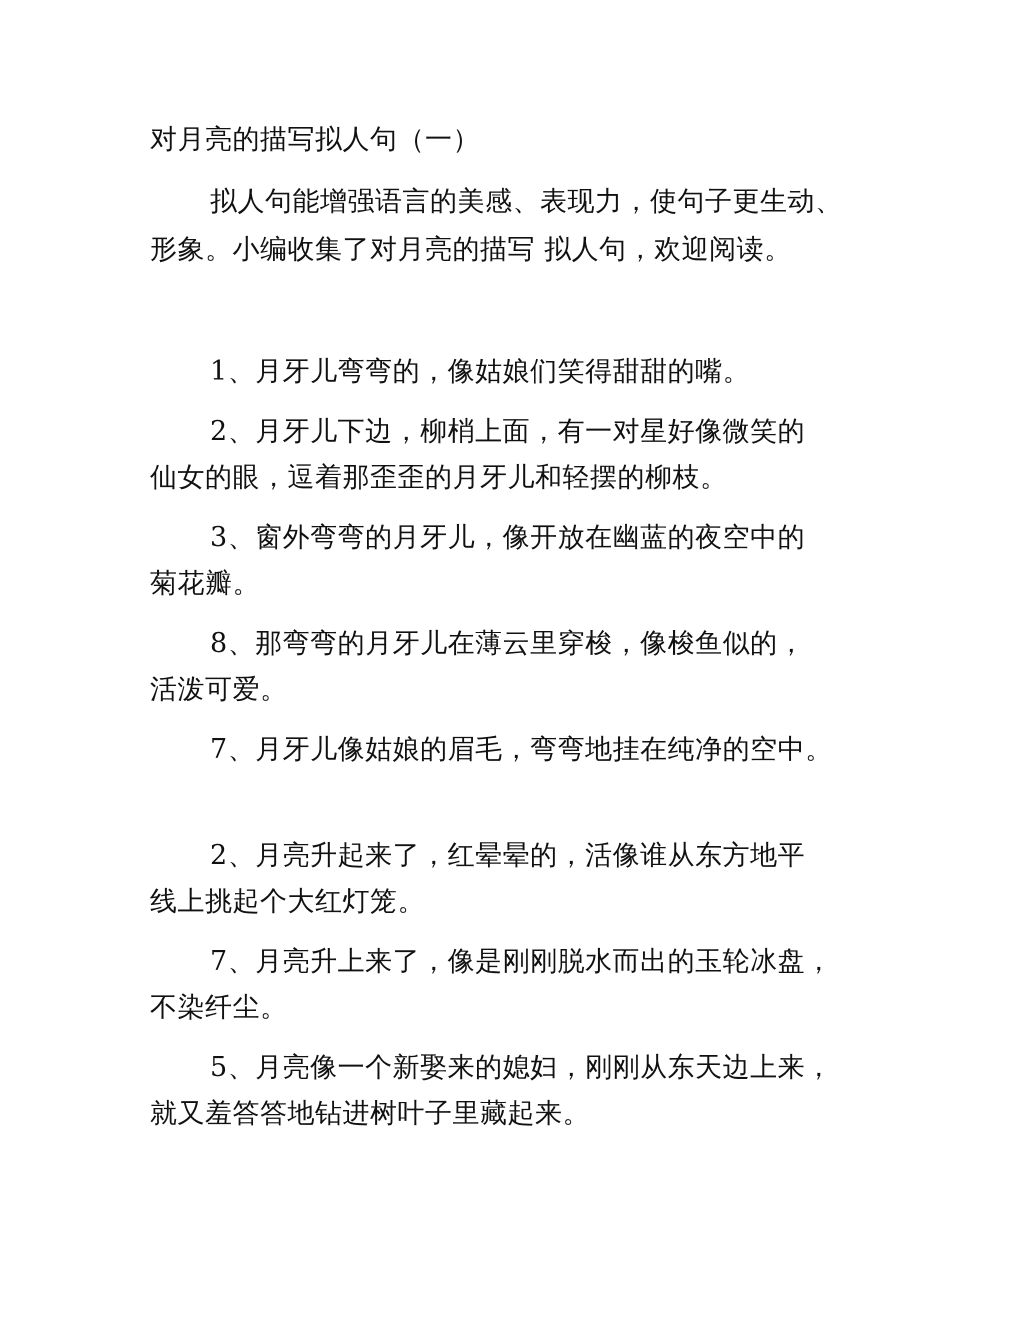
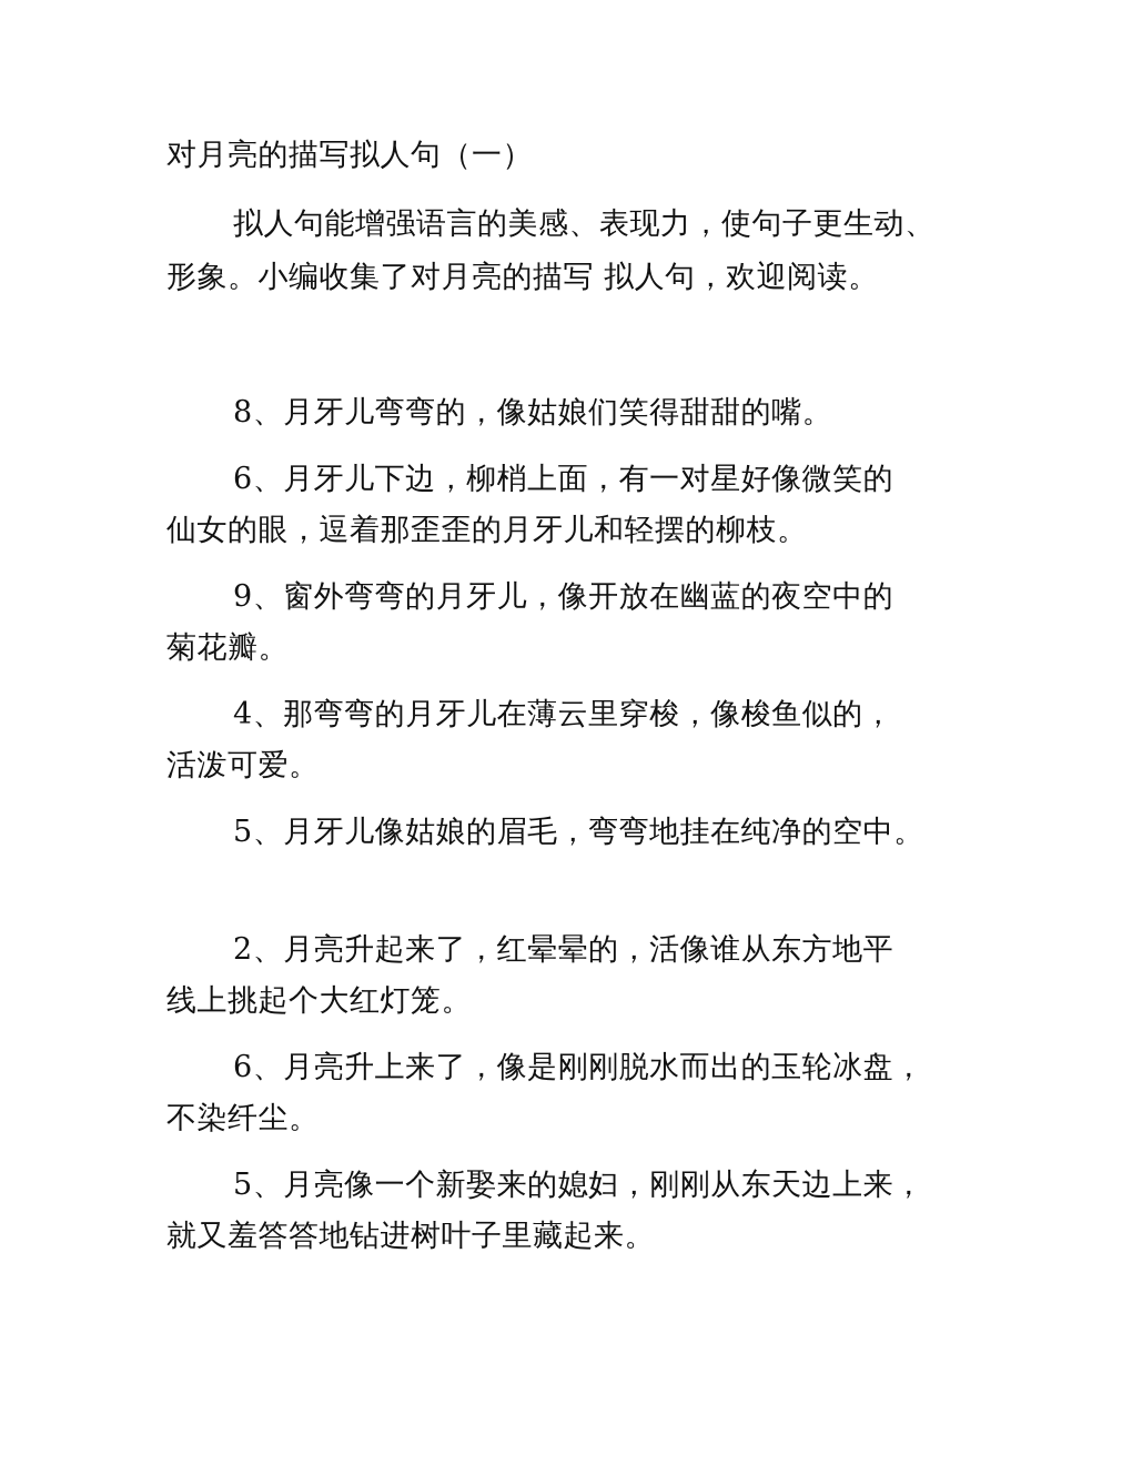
  对月亮的描写拟人句（一）
  拟人句能增强语言的美感、表现力，使句子更生动、
  形象。小编收集了对月亮的描写 拟人句，欢迎阅读。
- 1、月牙儿弯弯的，像姑娘们笑得甜甜的嘴。
+ 8、月牙儿弯弯的，像姑娘们笑得甜甜的嘴。
- 2、月牙儿下边，柳梢上面，有一对星好像微笑的
+ 6、月牙儿下边，柳梢上面，有一对星好像微笑的
  仙女的眼，逗着那歪歪的月牙儿和轻摆的柳枝。
- 3、窗外弯弯的月牙儿，像开放在幽蓝的夜空中的
+ 9、窗外弯弯的月牙儿，像开放在幽蓝的夜空中的
  菊花瓣。
- 8、那弯弯的月牙儿在薄云里穿梭，像梭鱼似的，
+ 4、那弯弯的月牙儿在薄云里穿梭，像梭鱼似的，
  活泼可爱。
- 7、月牙儿像姑娘的眉毛，弯弯地挂在纯净的空中。
+ 5、月牙儿像姑娘的眉毛，弯弯地挂在纯净的空中。
  2、月亮升起来了，红晕晕的，活像谁从东方地平
  线上挑起个大红灯笼。
- 7、月亮升上来了，像是刚刚脱水而出的玉轮冰盘，
+ 6、月亮升上来了，像是刚刚脱水而出的玉轮冰盘，
  不染纤尘。
  5、月亮像一个新娶来的媳妇，刚刚从东天边上来，
  就又羞答答地钻进树叶子里藏起来。
